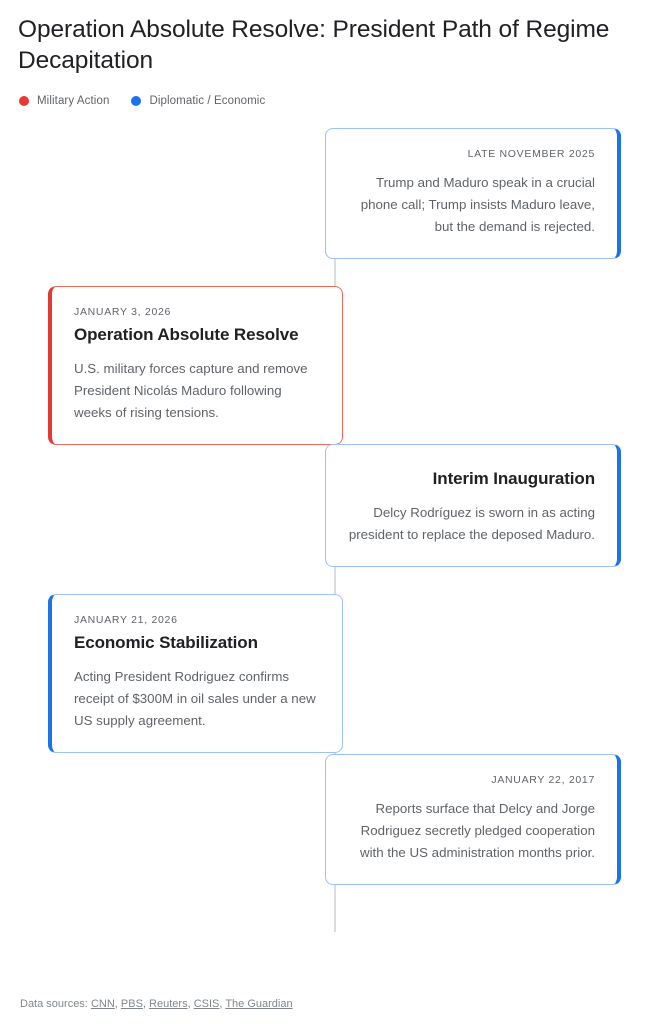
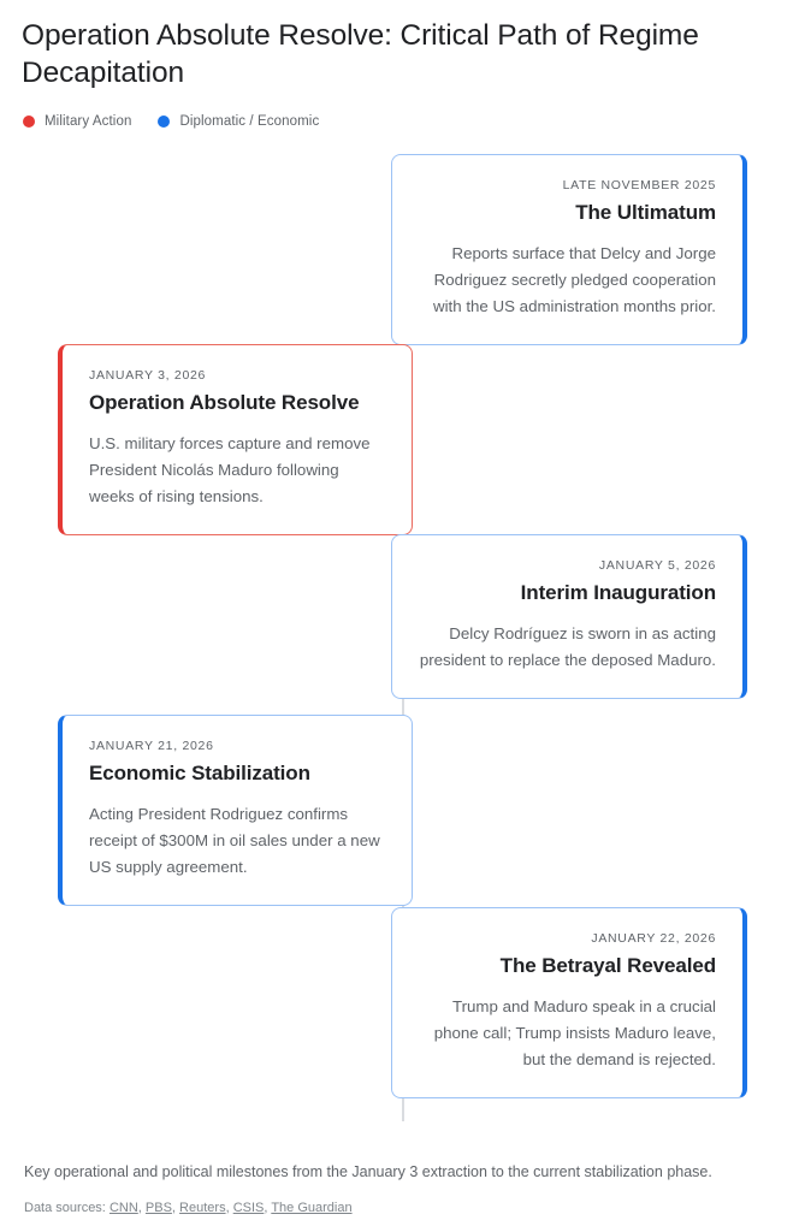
- Operation Absolute Resolve: President Path of Regime Decapitation
+ Operation Absolute Resolve: Critical Path of Regime Decapitation
  Military Action
  Diplomatic / Economic
  LATE NOVEMBER 2025
+ The Ultimatum
- Trump and Maduro speak in a crucial phone call; Trump insists Maduro leave, but the demand is rejected.
+ Reports surface that Delcy and Jorge Rodriguez secretly pledged cooperation with the US administration months prior.
  JANUARY 3, 2026
  Operation Absolute Resolve
  U.S. military forces capture and remove President Nicolás Maduro following weeks of rising tensions.
+ JANUARY 5, 2026
  Interim Inauguration
  Delcy Rodríguez is sworn in as acting president to replace the deposed Maduro.
  JANUARY 21, 2026
  Economic Stabilization
  Acting President Rodriguez confirms receipt of $300M in oil sales under a new US supply agreement.
- JANUARY 22, 2017
+ JANUARY 22, 2026
+ The Betrayal Revealed
- Reports surface that Delcy and Jorge Rodriguez secretly pledged cooperation with the US administration months prior.
+ Trump and Maduro speak in a crucial phone call; Trump insists Maduro leave, but the demand is rejected.
+ Key operational and political milestones from the January 3 extraction to the current stabilization phase.
  Data sources: CNN, PBS, Reuters, CSIS, The Guardian
